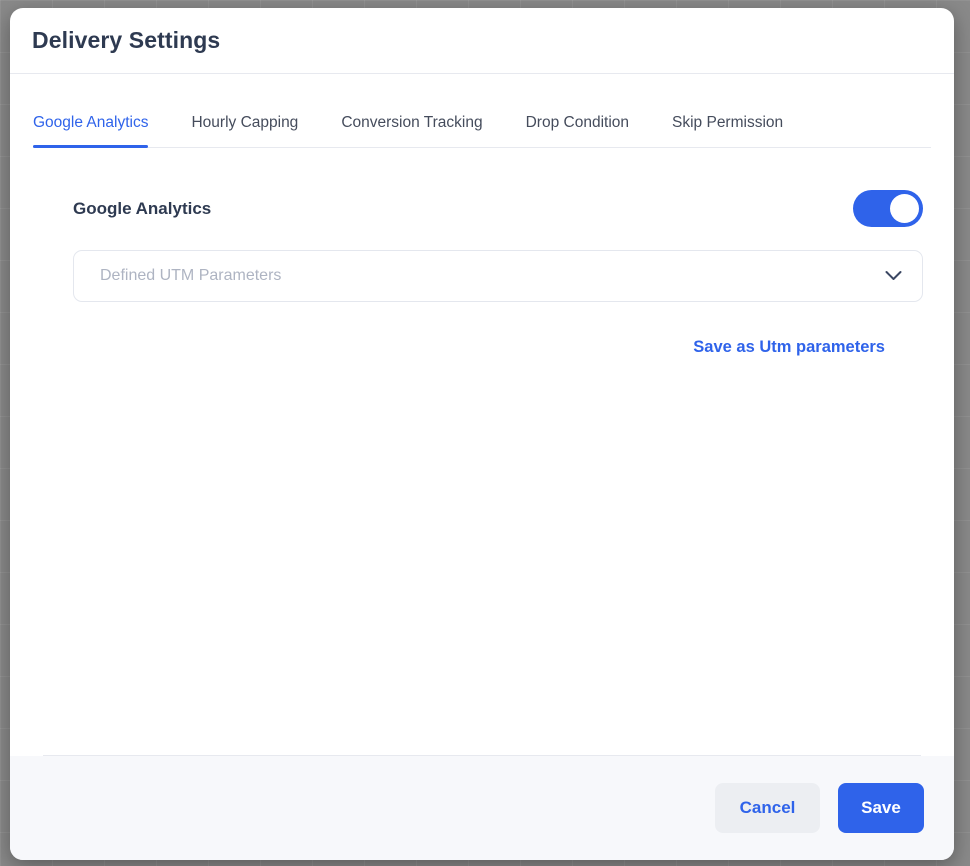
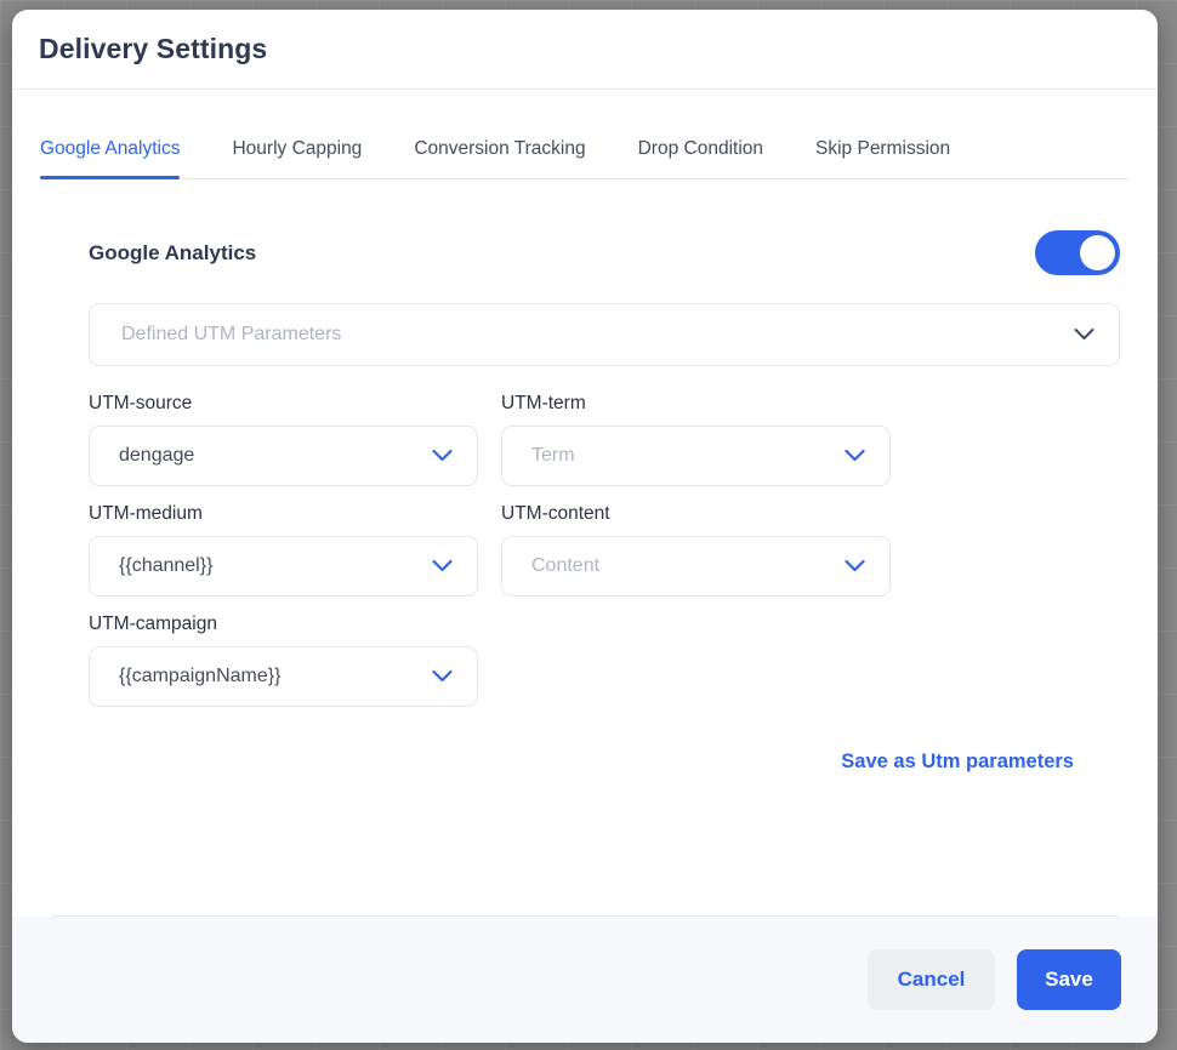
  Delivery Settings
  Google Analytics
  Hourly Capping
  Conversion Tracking
  Drop Condition
  Skip Permission
  Google Analytics
  Defined UTM Parameters
+ UTM-source
+ dengage
+ UTM-term
+ Term
+ UTM-medium
+ {{channel}}
+ UTM-content
+ Content
+ UTM-campaign
+ {{campaignName}}
  Save as Utm parameters
  Cancel
  Save
